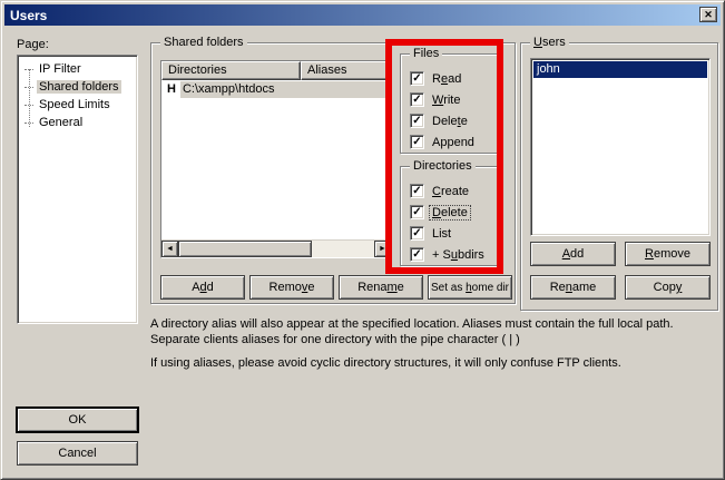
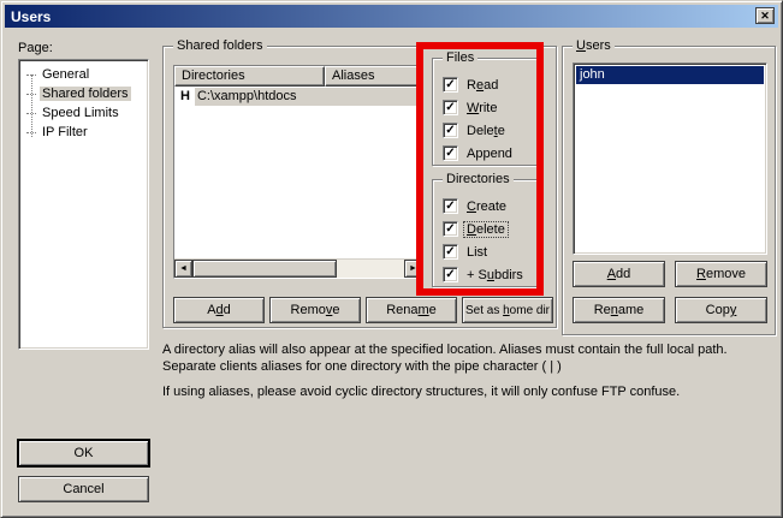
  Users
  ✕
  Page:
- IP Filter
+ General
  Shared folders
  Speed Limits
- General
+ IP Filter
  Shared folders
  Directories
  Aliases
  H
  C:\xampp\htdocs
  Add
  Remove
  Rename
  Set as home dir
  Files
  ✓
  Read
  ✓
  Write
  ✓
  Delete
  ✓
  Append
  Directories
  ✓
  Create
  ✓
  Delete
  ✓
  List
  ✓
  + Subdirs
  Users
  john
  Add
  Remove
  Rename
  Copy
  A directory alias will also appear at the specified location. Aliases must contain the full local path. Separate clients aliases for one directory with the pipe character ( | )
- If using aliases, please avoid cyclic directory structures, it will only confuse FTP clients.
+ If using aliases, please avoid cyclic directory structures, it will only confuse FTP confuse.
  OK
  Cancel
